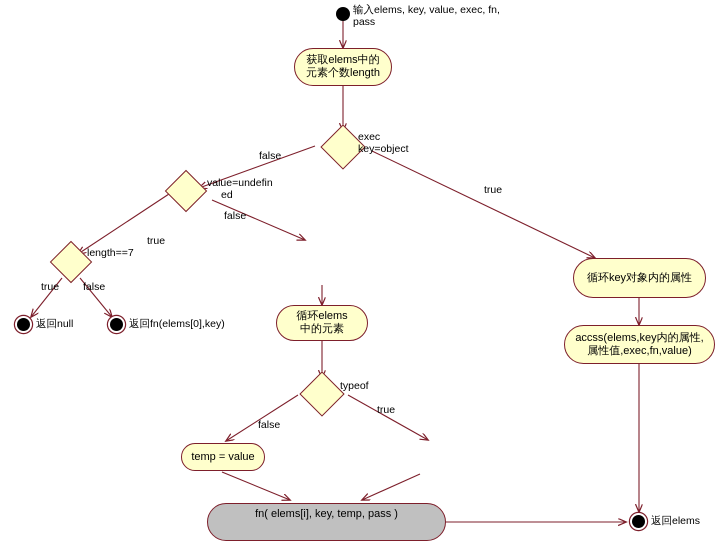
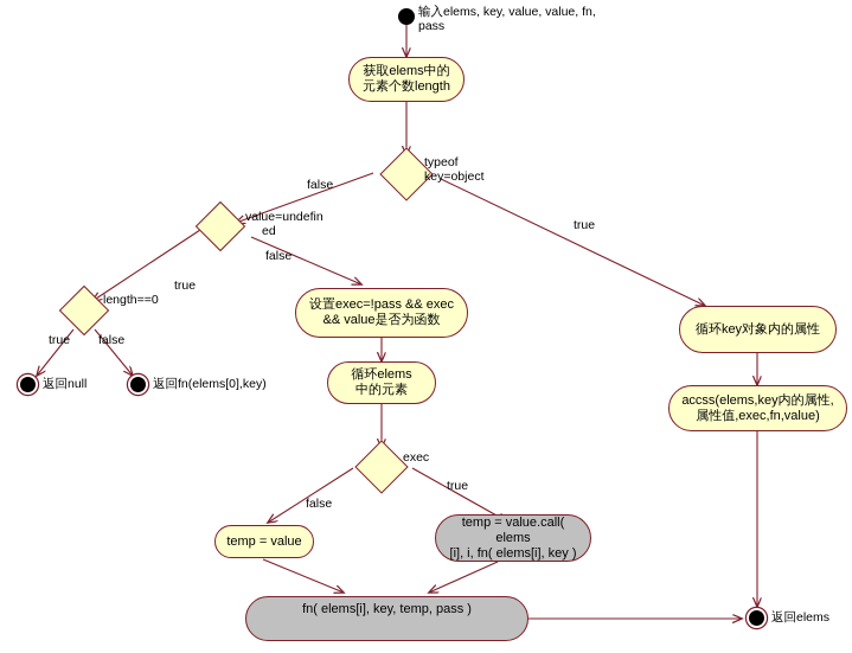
- 输入elems, key, value, exec, fn, pass
+ 输入elems, key, value, value, fn, pass
  获取elems中的
  元素个数length
- exec
+ typeof
  key=object
  false
  true
  value=undefin
  ed
  true
  false
- length==7
+ length==0
  true
  false
  返回null
  返回fn(elems[0],key)
+ 设置exec=!pass && exec
+ && value是否为函数
  循环elems
  中的元素
- typeof
+ exec
  false
  true
  temp = value
+ temp = value.call( elems
+ [i], i, fn( elems[i], key )
  fn( elems[i], key, temp, pass )
  循环key对象内的属性
  accss(elems,key内的属性,
  属性值,exec,fn,value)
  返回elems
